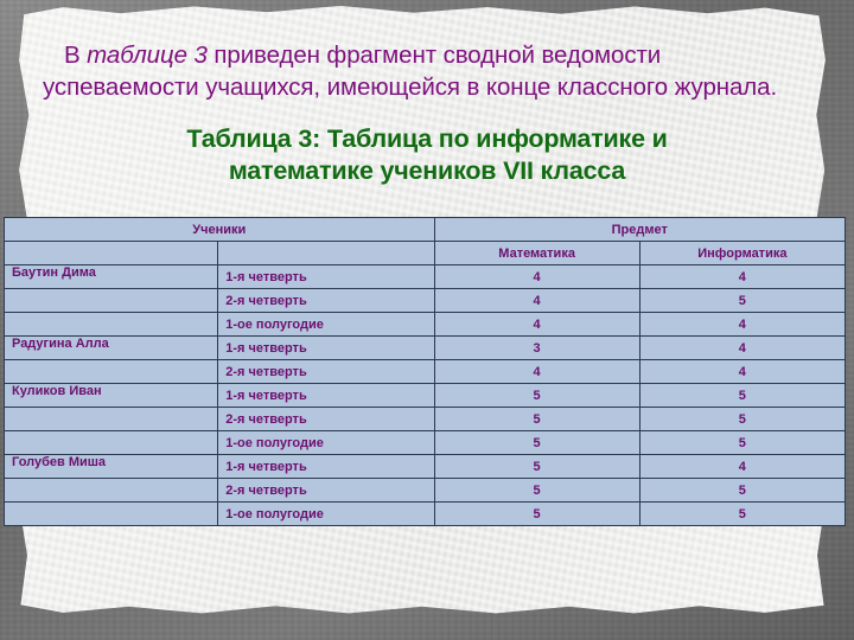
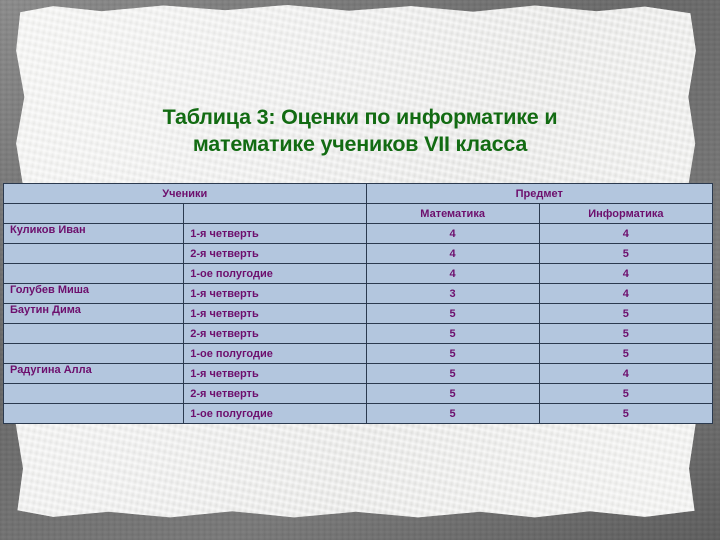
- В таблице 3 приведен фрагмент сводной ведомости успеваемости учащихся, имеющейся в конце классного журнала.
- Таблица 3: Таблица по информатике и
+ Таблица 3: Оценки по информатике и
  математике учеников VII класса
  Ученики	Предмет
  		Математика	Информатика
- Баутин Дима	1-я четверть	4	4
+ Куликов Иван	1-я четверть	4	4
  	2-я четверть	4	5
  	1-ое полугодие	4	4
- Радугина Алла	1-я четверть	3	4
+ Голубев Миша	1-я четверть	3	4
- 	2-я четверть	4	4
- Куликов Иван	1-я четверть	5	5
+ Баутин Дима	1-я четверть	5	5
  	2-я четверть	5	5
  	1-ое полугодие	5	5
- Голубев Миша	1-я четверть	5	4
+ Радугина Алла	1-я четверть	5	4
  	2-я четверть	5	5
  	1-ое полугодие	5	5
